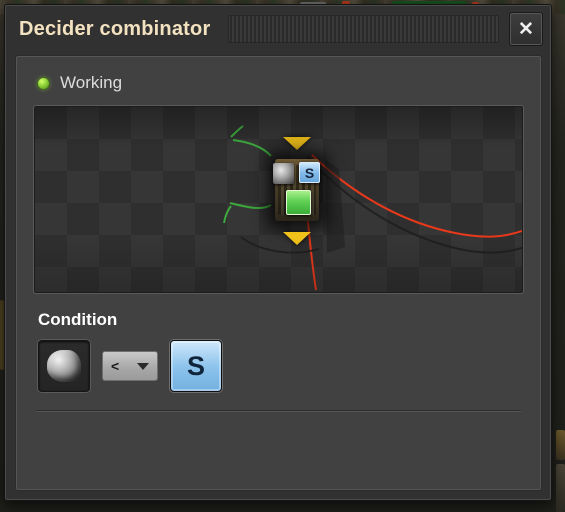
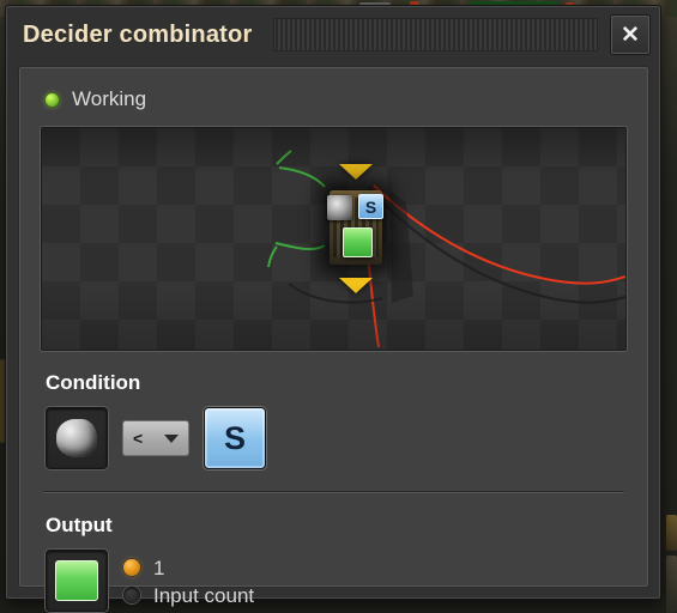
  Decider combinator
  ✕
  Working
  Condition
  <
  S
+ Output
+ 1
+ Input count
